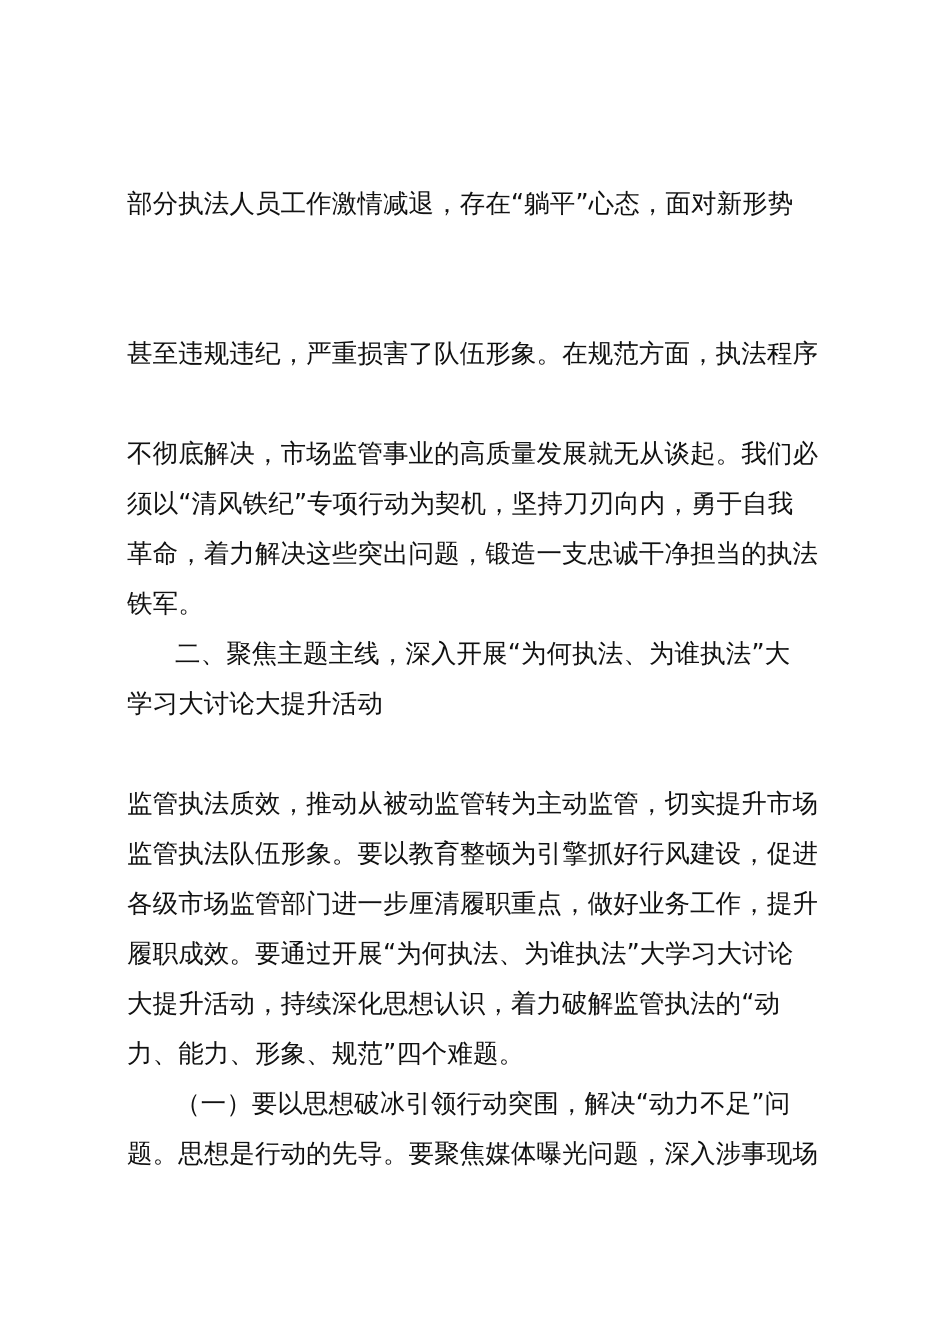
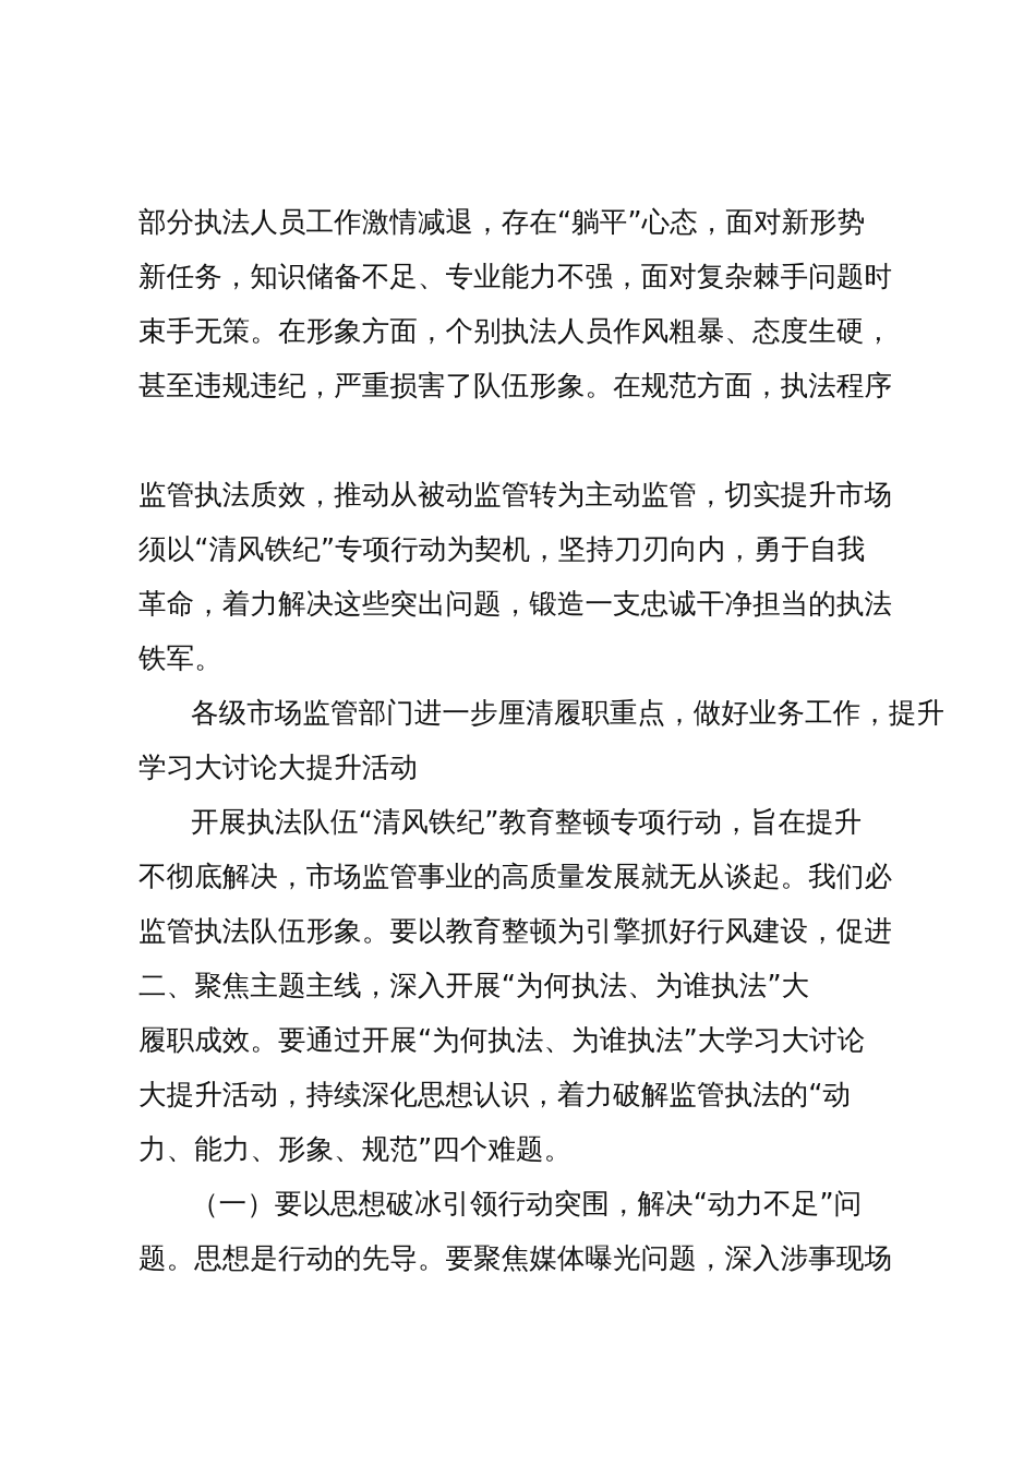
  部分执法人员工作激情减退，存在“躺平”心态，面对新形势
+ 新任务，知识储备不足、专业能力不强，面对复杂棘手问题时
+ 束手无策。在形象方面，个别执法人员作风粗暴、态度生硬，
  甚至违规违纪，严重损害了队伍形象。在规范方面，执法程序
- 不彻底解决，市场监管事业的高质量发展就无从谈起。我们必
+ 监管执法质效，推动从被动监管转为主动监管，切实提升市场
  须以“清风铁纪”专项行动为契机，坚持刀刃向内，勇于自我
  革命，着力解决这些突出问题，锻造一支忠诚干净担当的执法
  铁军。
- 二、聚焦主题主线，深入开展“为何执法、为谁执法”大
+ 各级市场监管部门进一步厘清履职重点，做好业务工作，提升
  学习大讨论大提升活动
+ 开展执法队伍“清风铁纪”教育整顿专项行动，旨在提升
- 监管执法质效，推动从被动监管转为主动监管，切实提升市场
+ 不彻底解决，市场监管事业的高质量发展就无从谈起。我们必
  监管执法队伍形象。要以教育整顿为引擎抓好行风建设，促进
- 各级市场监管部门进一步厘清履职重点，做好业务工作，提升
+ 二、聚焦主题主线，深入开展“为何执法、为谁执法”大
  履职成效。要通过开展“为何执法、为谁执法”大学习大讨论
  大提升活动，持续深化思想认识，着力破解监管执法的“动
  力、能力、形象、规范”四个难题。
  （一）要以思想破冰引领行动突围，解决“动力不足”问
  题。思想是行动的先导。要聚焦媒体曝光问题，深入涉事现场
